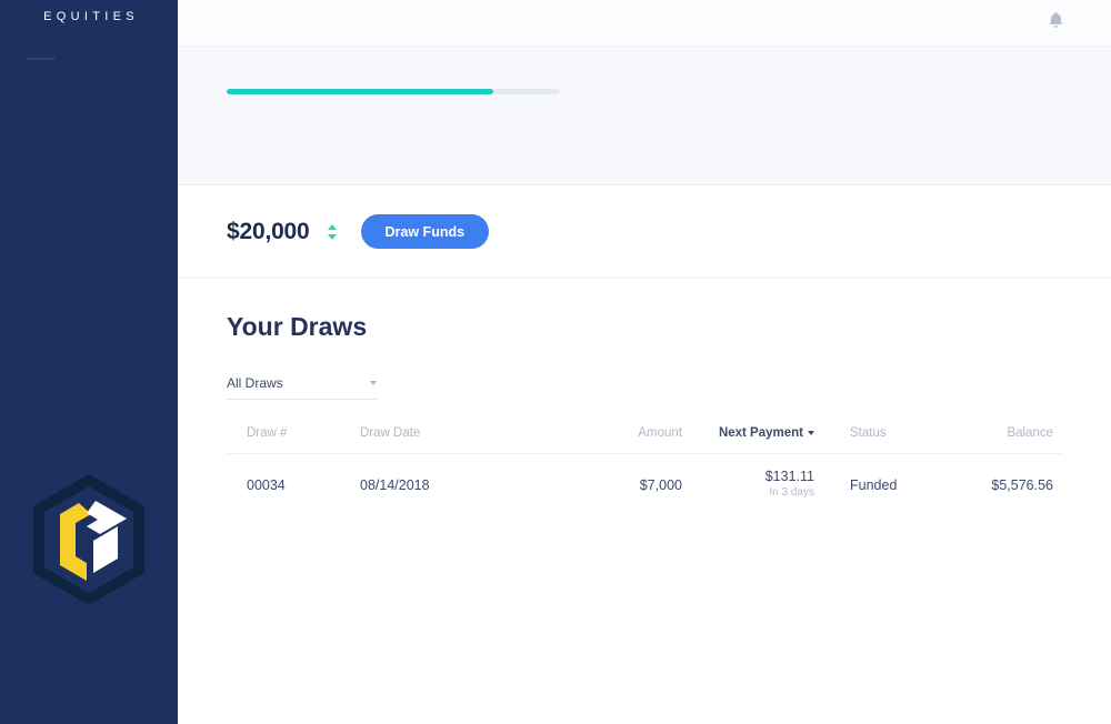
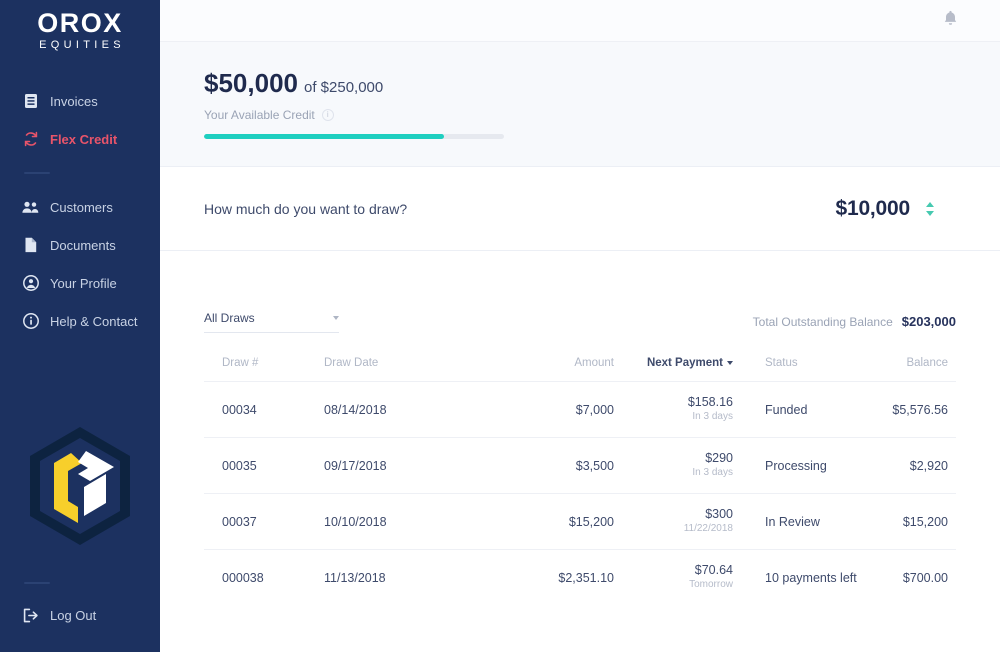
+ OROX
  EQUITIES
+ Invoices
+ Flex Credit
+ Customers
+ Documents
+ Your Profile
+ Help & Contact
+ Log Out
+ $50,000 of $250,000
+ Your Available Credit
+ i
+ How much do you want to draw?
- $20,000
+ $10,000
- Draw Funds
- Your Draws
  All Draws
+ Total Outstanding Balance
+ $203,000
  Draw #	Draw Date	Amount	Next Payment	Status	Balance
- 00034	08/14/2018	$7,000	$131.11In 3 days	Funded	$5,576.56
+ 00034	08/14/2018	$7,000	$158.16In 3 days	Funded	$5,576.56
+ 00035	09/17/2018	$3,500	$290In 3 days	Processing	$2,920
+ 00037	10/10/2018	$15,200	$30011/22/2018	In Review	$15,200
+ 000038	11/13/2018	$2,351.10	$70.64Tomorrow	10 payments left	$700.00
